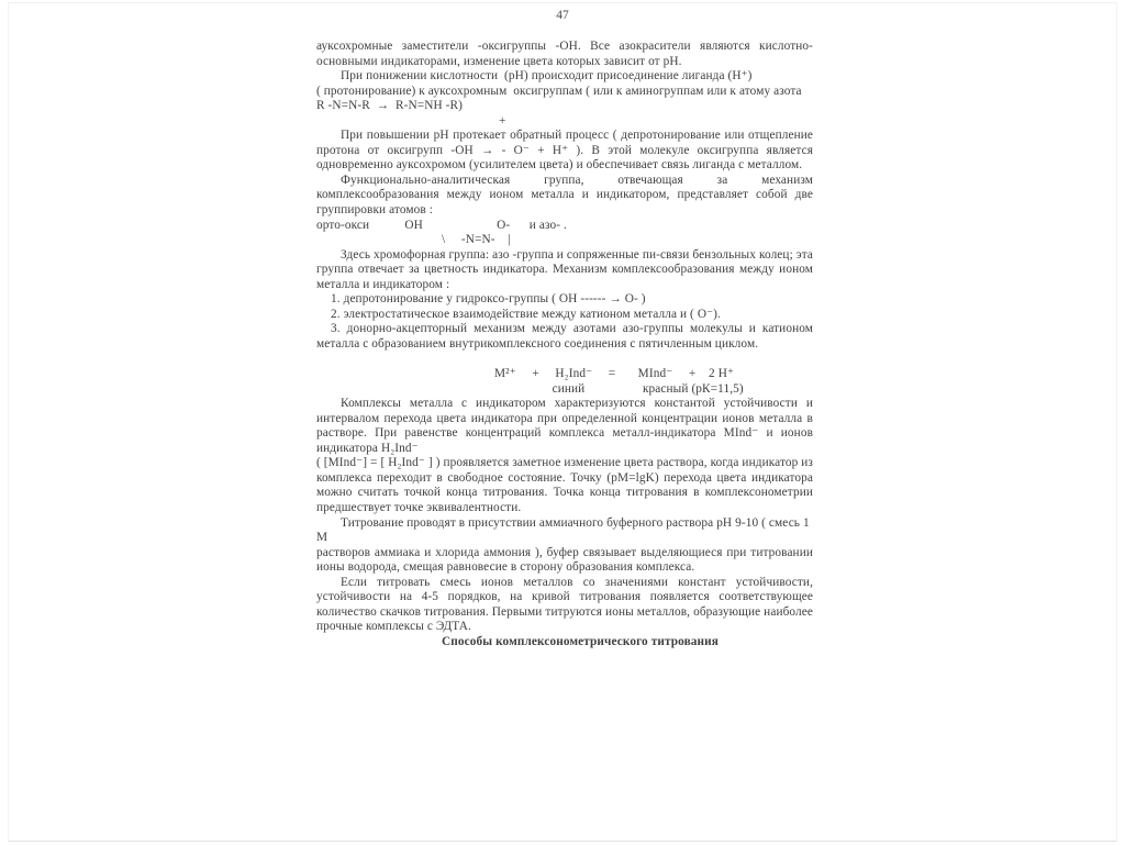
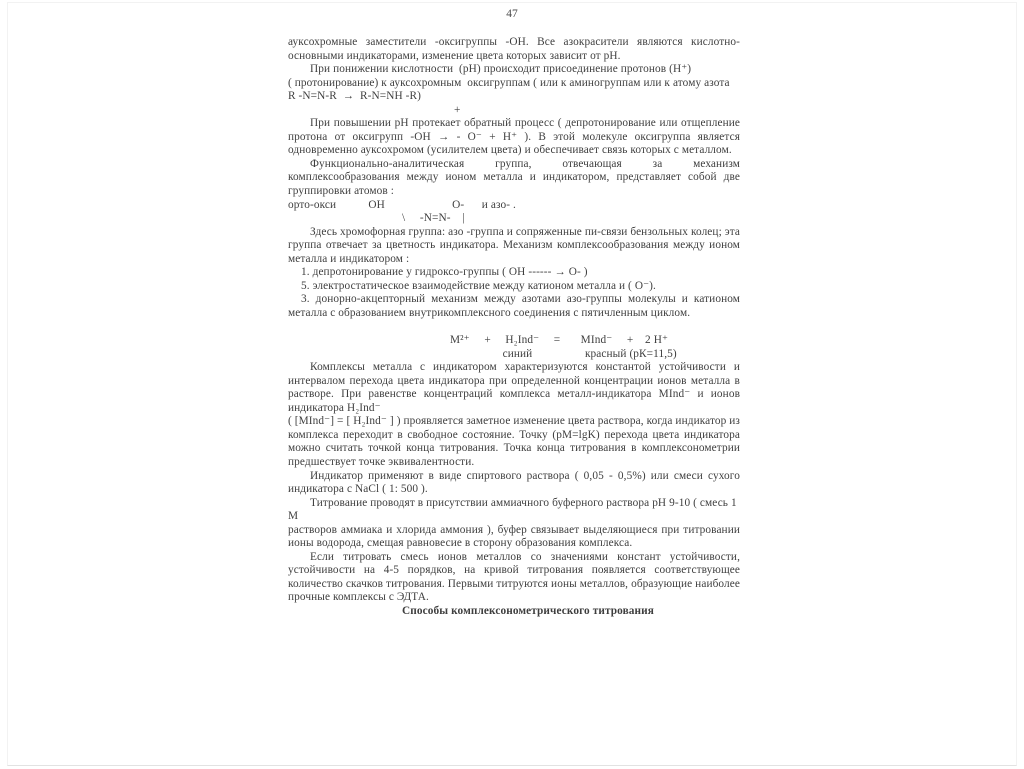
  47
  ауксохромные заместители -оксигруппы -ОН. Все азокрасители являются кислотно-основными индикаторами, изменение цвета которых зависит от рН.
- При понижении кислотности (рН) происходит присоединение лиганда (Н⁺)
+ При понижении кислотности (рН) происходит присоединение протонов (Н⁺)
  ( протонирование) к ауксохромным оксигруппам ( или к аминогруппам или к атому азота
  R -N=N-R → R-N=NH -R)
  +
- При повышении рН протекает обратный процесс ( депротонирование или отщепление протона от оксигрупп -ОН → - О⁻ + Н⁺ ). В этой молекуле оксигруппа является одновременно ауксохромом (усилителем цвета) и обеспечивает связь лиганда с металлом.
+ При повышении рН протекает обратный процесс ( депротонирование или отщепление протона от оксигрупп -ОН → - О⁻ + Н⁺ ). В этой молекуле оксигруппа является одновременно ауксохромом (усилителем цвета) и обеспечивает связь которых с металлом.
  Функционально-аналитическая группа, отвечающая за механизм комплексообразования между ионом металла и индикатором, представляет собой две группировки атомов :
  орто-окси ОН О- и азо- .
  \ -N=N- |
  Здесь хромофорная группа: азо -группа и сопряженные пи-связи бензольных колец; эта группа отвечает за цветность индикатора. Механизм комплексообразования между ионом металла и индикатором :
  1. депротонирование у гидроксо-группы ( ОН ------ → О- )
- 2. электростатическое взаимодействие между катионом металла и ( О⁻).
+ 5. электростатическое взаимодействие между катионом металла и ( О⁻).
  3. донорно-акцепторный механизм между азотами азо-группы молекулы и катионом металла с образованием внутрикомплексного соединения с пятичленным циклом.
  M²⁺ + H₂Ind⁻ = MInd⁻ + 2 Н⁺
  синий красный (рК=11,5)
  Комплексы металла с индикатором характеризуются константой устойчивости и интервалом перехода цвета индикатора при определенной концентрации ионов металла в растворе. При равенстве концентраций комплекса металл-индикатора MInd⁻ и ионов индикатора H₂Ind⁻
  ( [MInd⁻] = [ H₂Ind⁻ ] ) проявляется заметное изменение цвета раствора, когда индикатор из комплекса переходит в свободное состояние. Точку (pM=lgK) перехода цвета индикатора можно считать точкой конца титрования. Точка конца титрования в комплексонометрии предшествует точке эквивалентности.
+ Индикатор применяют в виде спиртового раствора ( 0,05 - 0,5%) или смеси сухого индикатора с NaCl ( 1: 500 ).
  Титрование проводят в присутствии аммиачного буферного раствора рН 9-10 ( смесь 1
  М
  растворов аммиака и хлорида аммония ), буфер связывает выделяющиеся при титровании ионы водорода, смещая равновесие в сторону образования комплекса.
  Если титровать смесь ионов металлов со значениями констант устойчивости, устойчивости на 4-5 порядков, на кривой титрования появляется соответствующее количество скачков титрования. Первыми титруются ионы металлов, образующие наиболее прочные комплексы с ЭДТА.
  Способы комплексонометрического титрования
